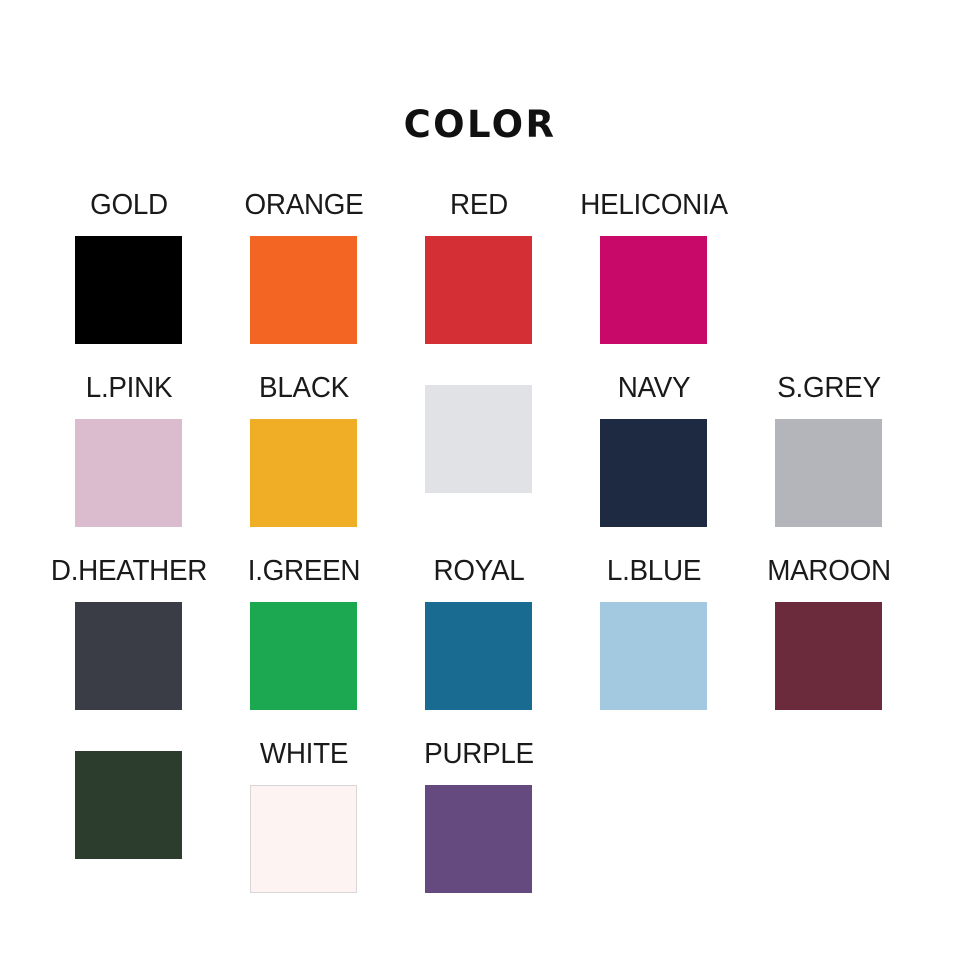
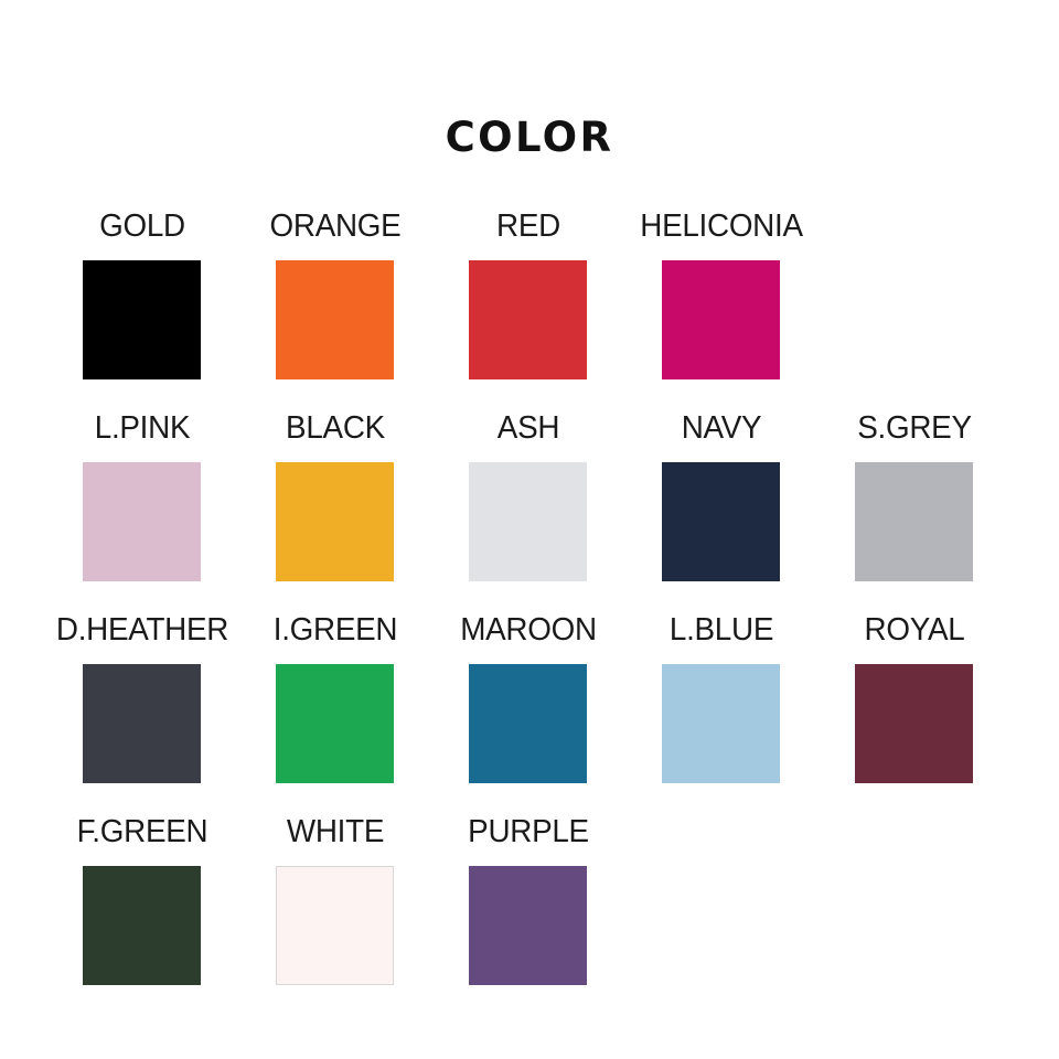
  COLOR
  GOLD
  ORANGE
  RED
  HELICONIA
  L.PINK
  BLACK
+ ASH
  NAVY
  S.GREY
  D.HEATHER
  I.GREEN
- ROYAL
+ MAROON
  L.BLUE
- MAROON
+ ROYAL
+ F.GREEN
  WHITE
  PURPLE
